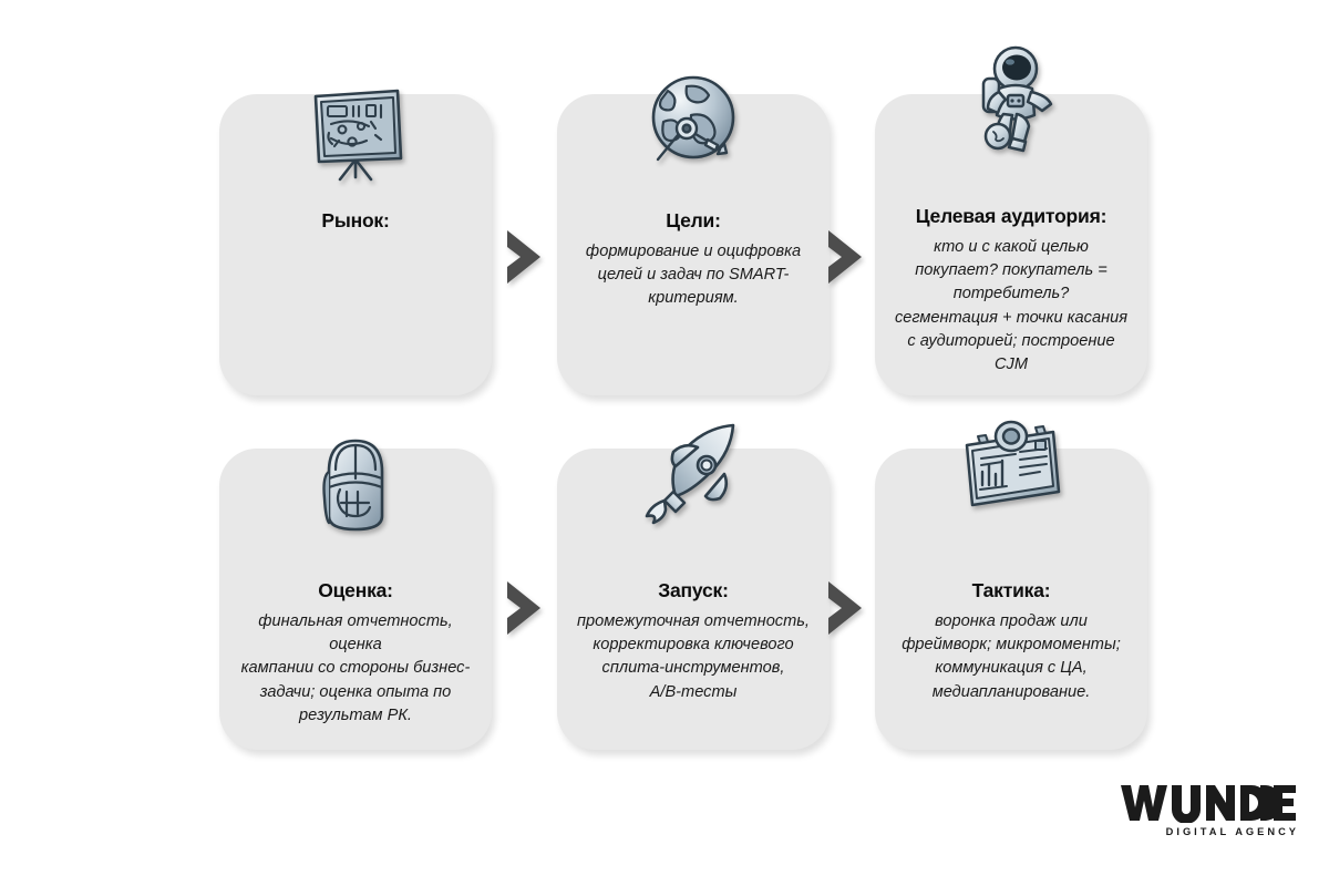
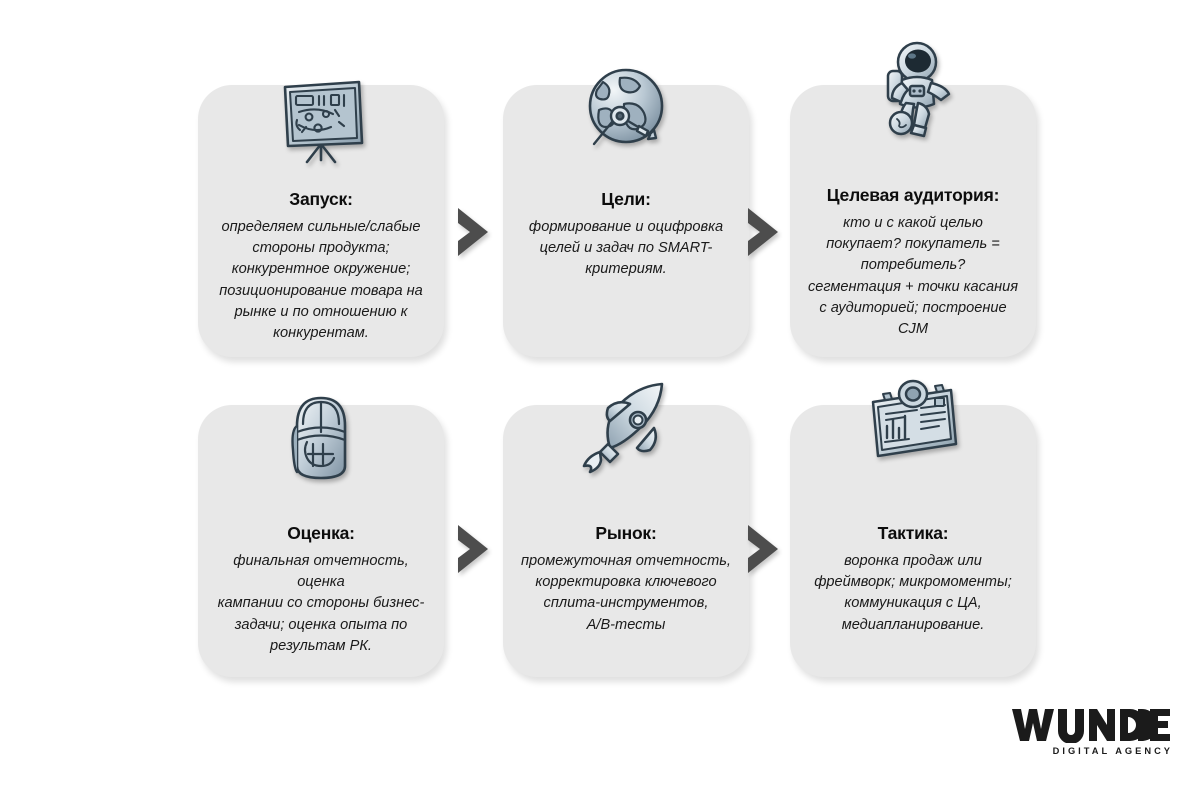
- Рынок:
+ Запуск:
+ определяем сильные/слабые
+ стороны продукта;
+ конкурентное окружение;
+ позиционирование товара на
+ рынке и по отношению к
+ конкурентам.
  Цели:
  формирование и оцифровка
  целей и задач по SMART-
  критериям.
  Целевая аудитория:
  кто и с какой целью
  покупает? покупатель =
  потребитель?
  сегментация + точки касания
  с аудиторией; построение
  CJM
  Оценка:
  финальная отчетность, оценка
  кампании со стороны бизнес-
  задачи; оценка опыта по
  результам РК.
- Запуск:
+ Рынок:
  промежуточная отчетность,
  корректировка ключевого
  сплита-инструментов,
  A/B-тесты
  Тактика:
  воронка продаж или
  фреймворк; микромоменты;
  коммуникация с ЦА,
  медиапланирование.
  DIGITAL AGENCY
